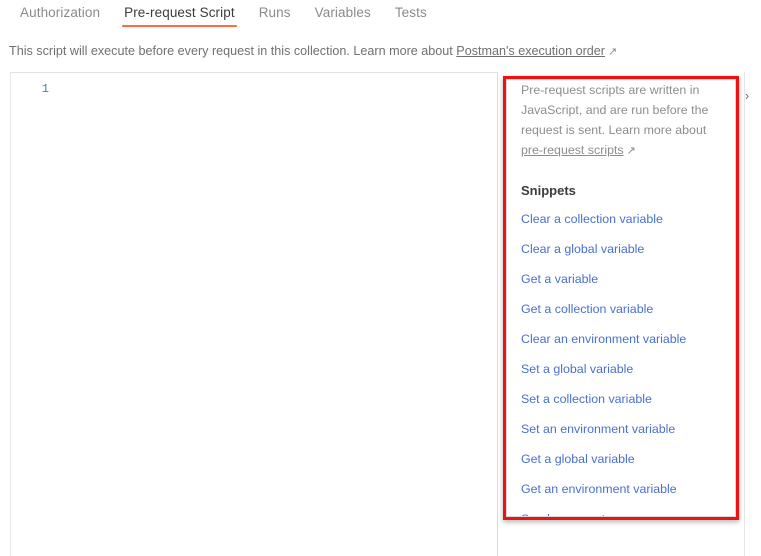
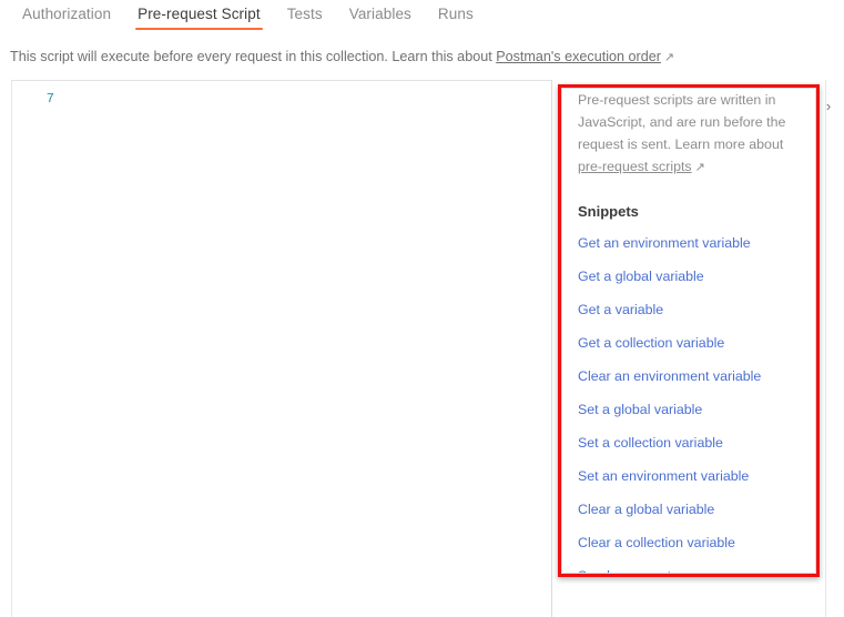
  Authorization
  Pre-request Script
- Runs
+ Tests
  Variables
- Tests
+ Runs
- This script will execute before every request in this collection. Learn more about Postman's execution order ↗
+ This script will execute before every request in this collection. Learn this about Postman's execution order ↗
- 1
+ 7
  Pre-request scripts are written in JavaScript, and are run before the request is sent. Learn more about pre-request scripts ↗
  Snippets
- Clear a collection variable
+ Get an environment variable
- Clear a global variable
+ Get a global variable
  Get a variable
  Get a collection variable
  Clear an environment variable
  Set a global variable
  Set a collection variable
  Set an environment variable
- Get a global variable
+ Clear a global variable
- Get an environment variable
+ Clear a collection variable
  ›
